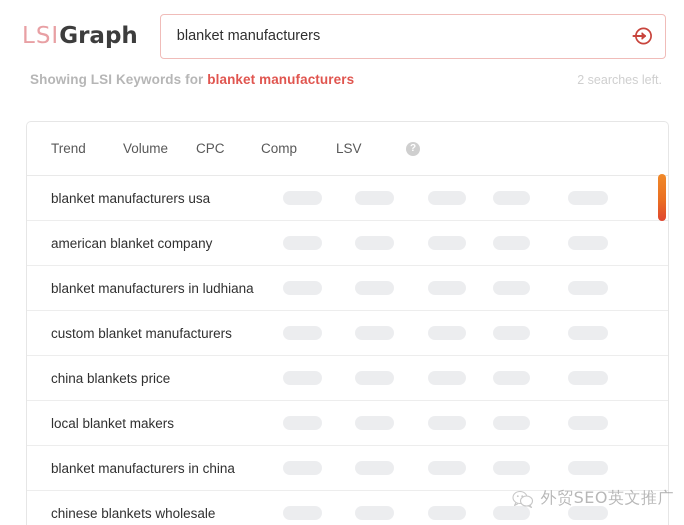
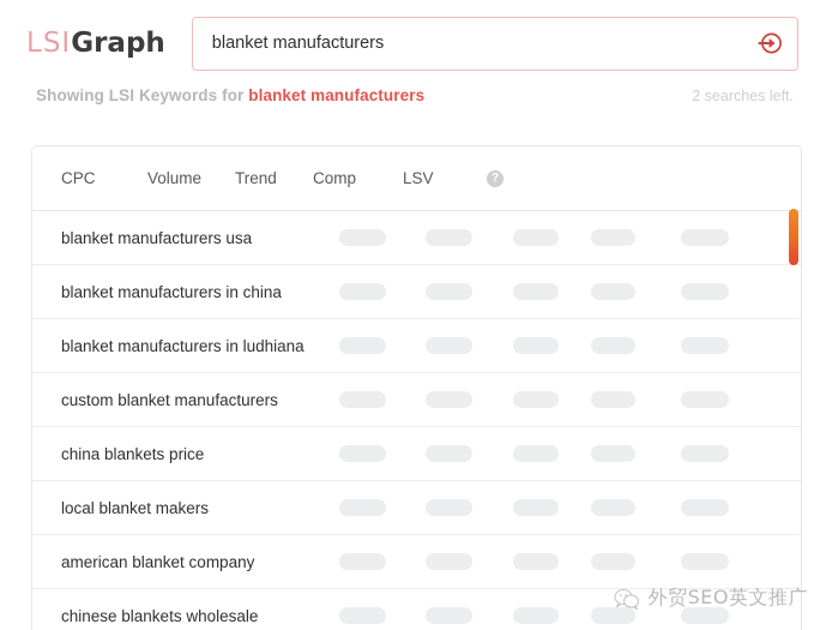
  LSIGraph
  blanket manufacturers
  Showing LSI Keywords for blanket manufacturers
  2 searches left.
- Trend
+ CPC
  Volume
- CPC
+ Trend
  Comp
  LSV
  ?
  blanket manufacturers usa
- american blanket company
+ blanket manufacturers in china
  blanket manufacturers in ludhiana
  custom blanket manufacturers
  china blankets price
  local blanket makers
- blanket manufacturers in china
+ american blanket company
  chinese blankets wholesale
  外贸SEO英文推广
